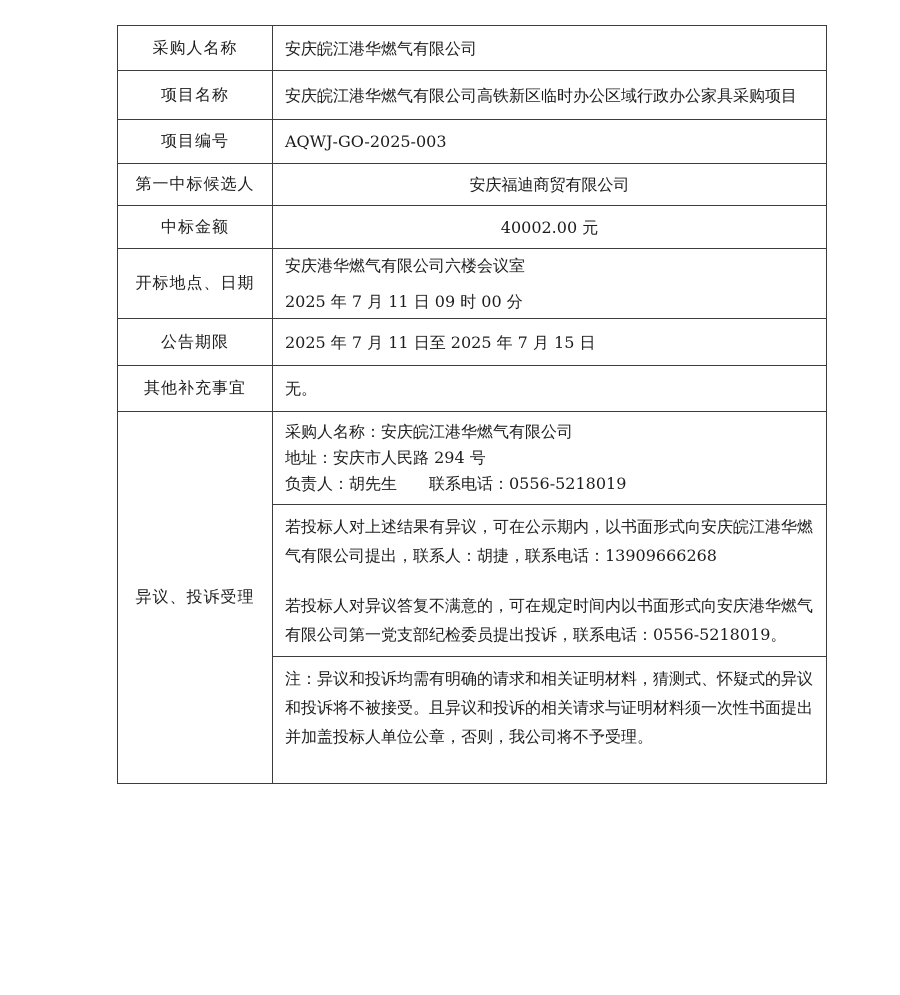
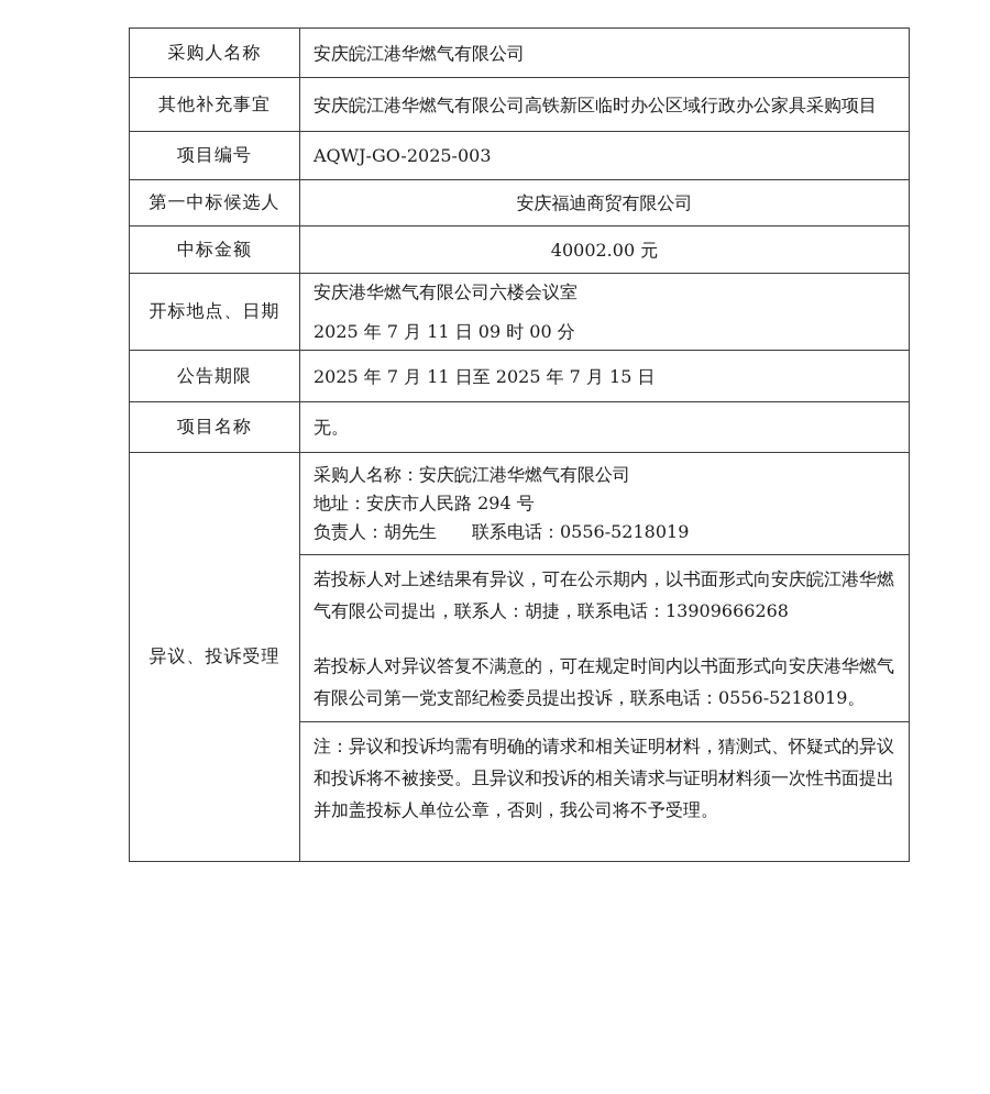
  采购人名称	安庆皖江港华燃气有限公司
- 项目名称	安庆皖江港华燃气有限公司高铁新区临时办公区域行政办公家具采购项目
+ 其他补充事宜	安庆皖江港华燃气有限公司高铁新区临时办公区域行政办公家具采购项目
  项目编号	AQWJ-GO-2025-003
  第一中标候选人	安庆福迪商贸有限公司
  中标金额	40002.00 元
  开标地点、日期	安庆港华燃气有限公司六楼会议室 2025 年 7 月 11 日 09 时 00 分
  公告期限	2025 年 7 月 11 日至 2025 年 7 月 15 日
- 其他补充事宜	无。
+ 项目名称	无。
  异议、投诉受理	采购人名称：安庆皖江港华燃气有限公司 地址：安庆市人民路 294 号 负责人：胡先生 联系电话：0556-5218019
  若投标人对上述结果有异议，可在公示期内，以书面形式向安庆皖江港华燃气有限公司提出，联系人：胡捷，联系电话：13909666268 若投标人对异议答复不满意的，可在规定时间内以书面形式向安庆港华燃气有限公司第一党支部纪检委员提出投诉，联系电话：0556-5218019。
  注：异议和投诉均需有明确的请求和相关证明材料，猜测式、怀疑式的异议和投诉将不被接受。且异议和投诉的相关请求与证明材料须一次性书面提出并加盖投标人单位公章，否则，我公司将不予受理。
